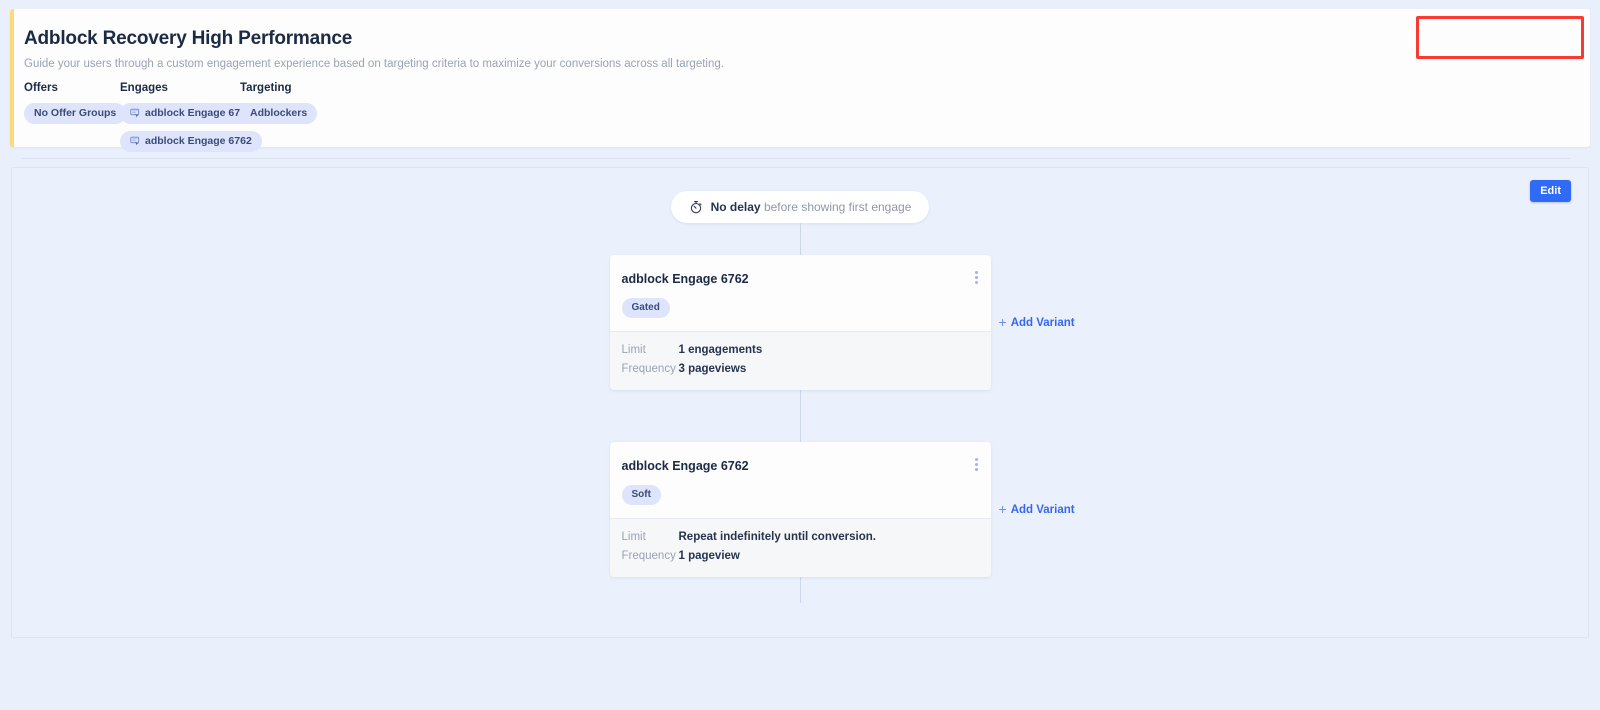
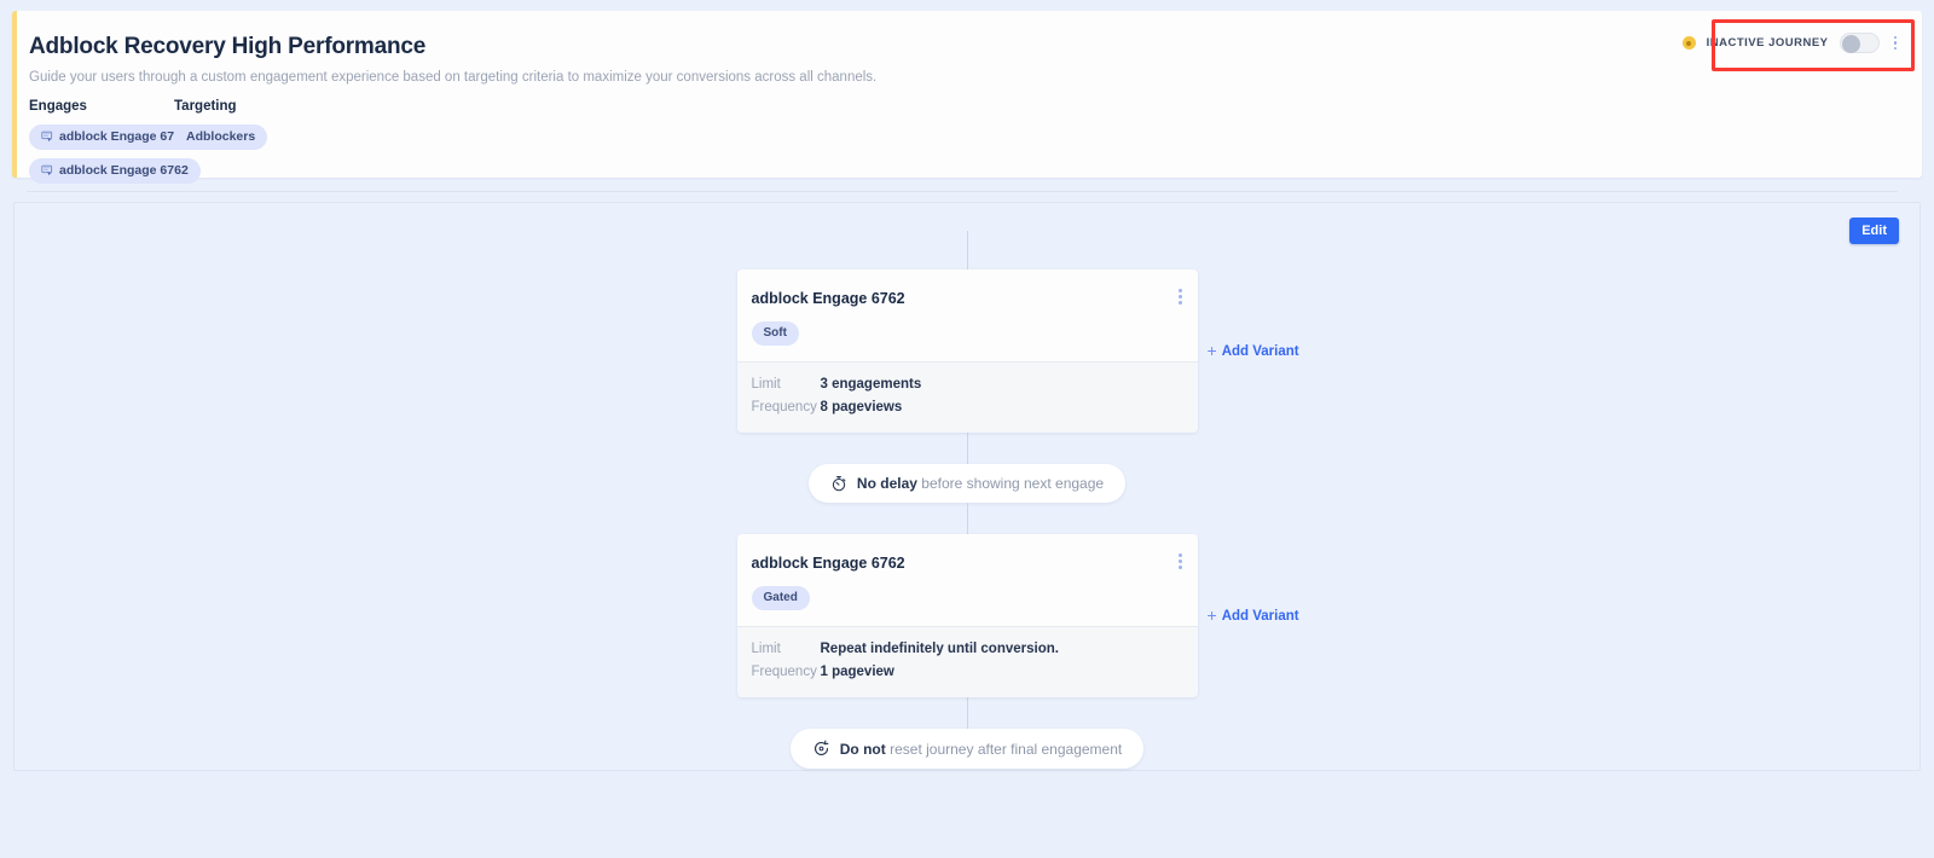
  Adblock Recovery High Performance
- Guide your users through a custom engagement experience based on targeting criteria to maximize your conversions across all targeting.
+ Guide your users through a custom engagement experience based on targeting criteria to maximize your conversions across all channels.
- Offers
- No Offer Groups
  Engages
  adblock Engage 67
  adblock Engage 6762
  Targeting
  Adblockers
+ INACTIVE JOURNEY
  Edit
- No delay before showing first engage
  adblock Engage 6762
- Gated
+ Soft
  Limit
- 1 engagements
+ 3 engagements
  Frequency
- 3 pageviews
+ 8 pageviews
  +
  Add Variant
+ No delay before showing next engage
  adblock Engage 6762
- Soft
+ Gated
  Limit
  Repeat indefinitely until conversion.
  Frequency
  1 pageview
  +
  Add Variant
+ Do not reset journey after final engagement
